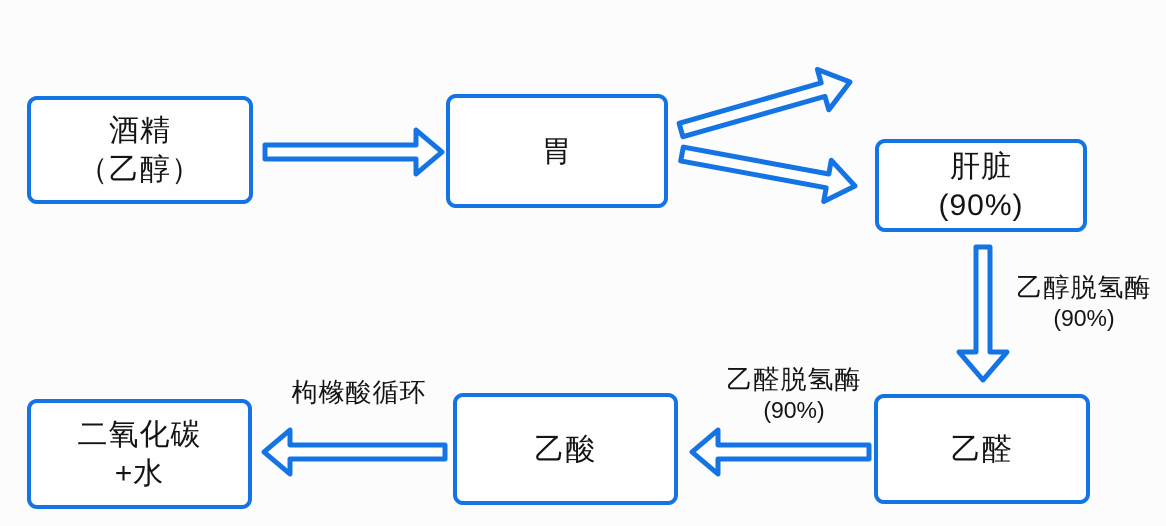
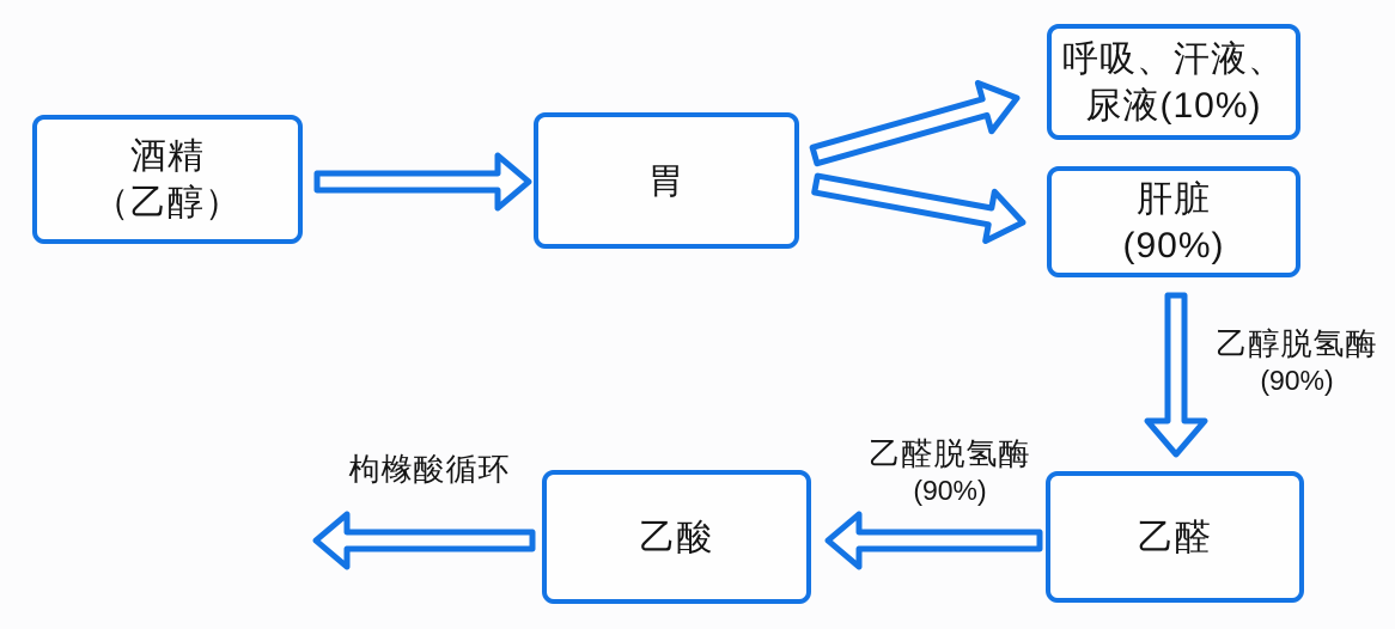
  酒精
  （乙醇）
  胃
+ 呼吸、汗液、
+ 尿液(10%)
  肝脏
  (90%)
  乙醛
  乙酸
- 二氧化碳
- +水
  乙醇脱氢酶
  (90%)
  乙醛脱氢酶
  (90%)
  枸橼酸循环
